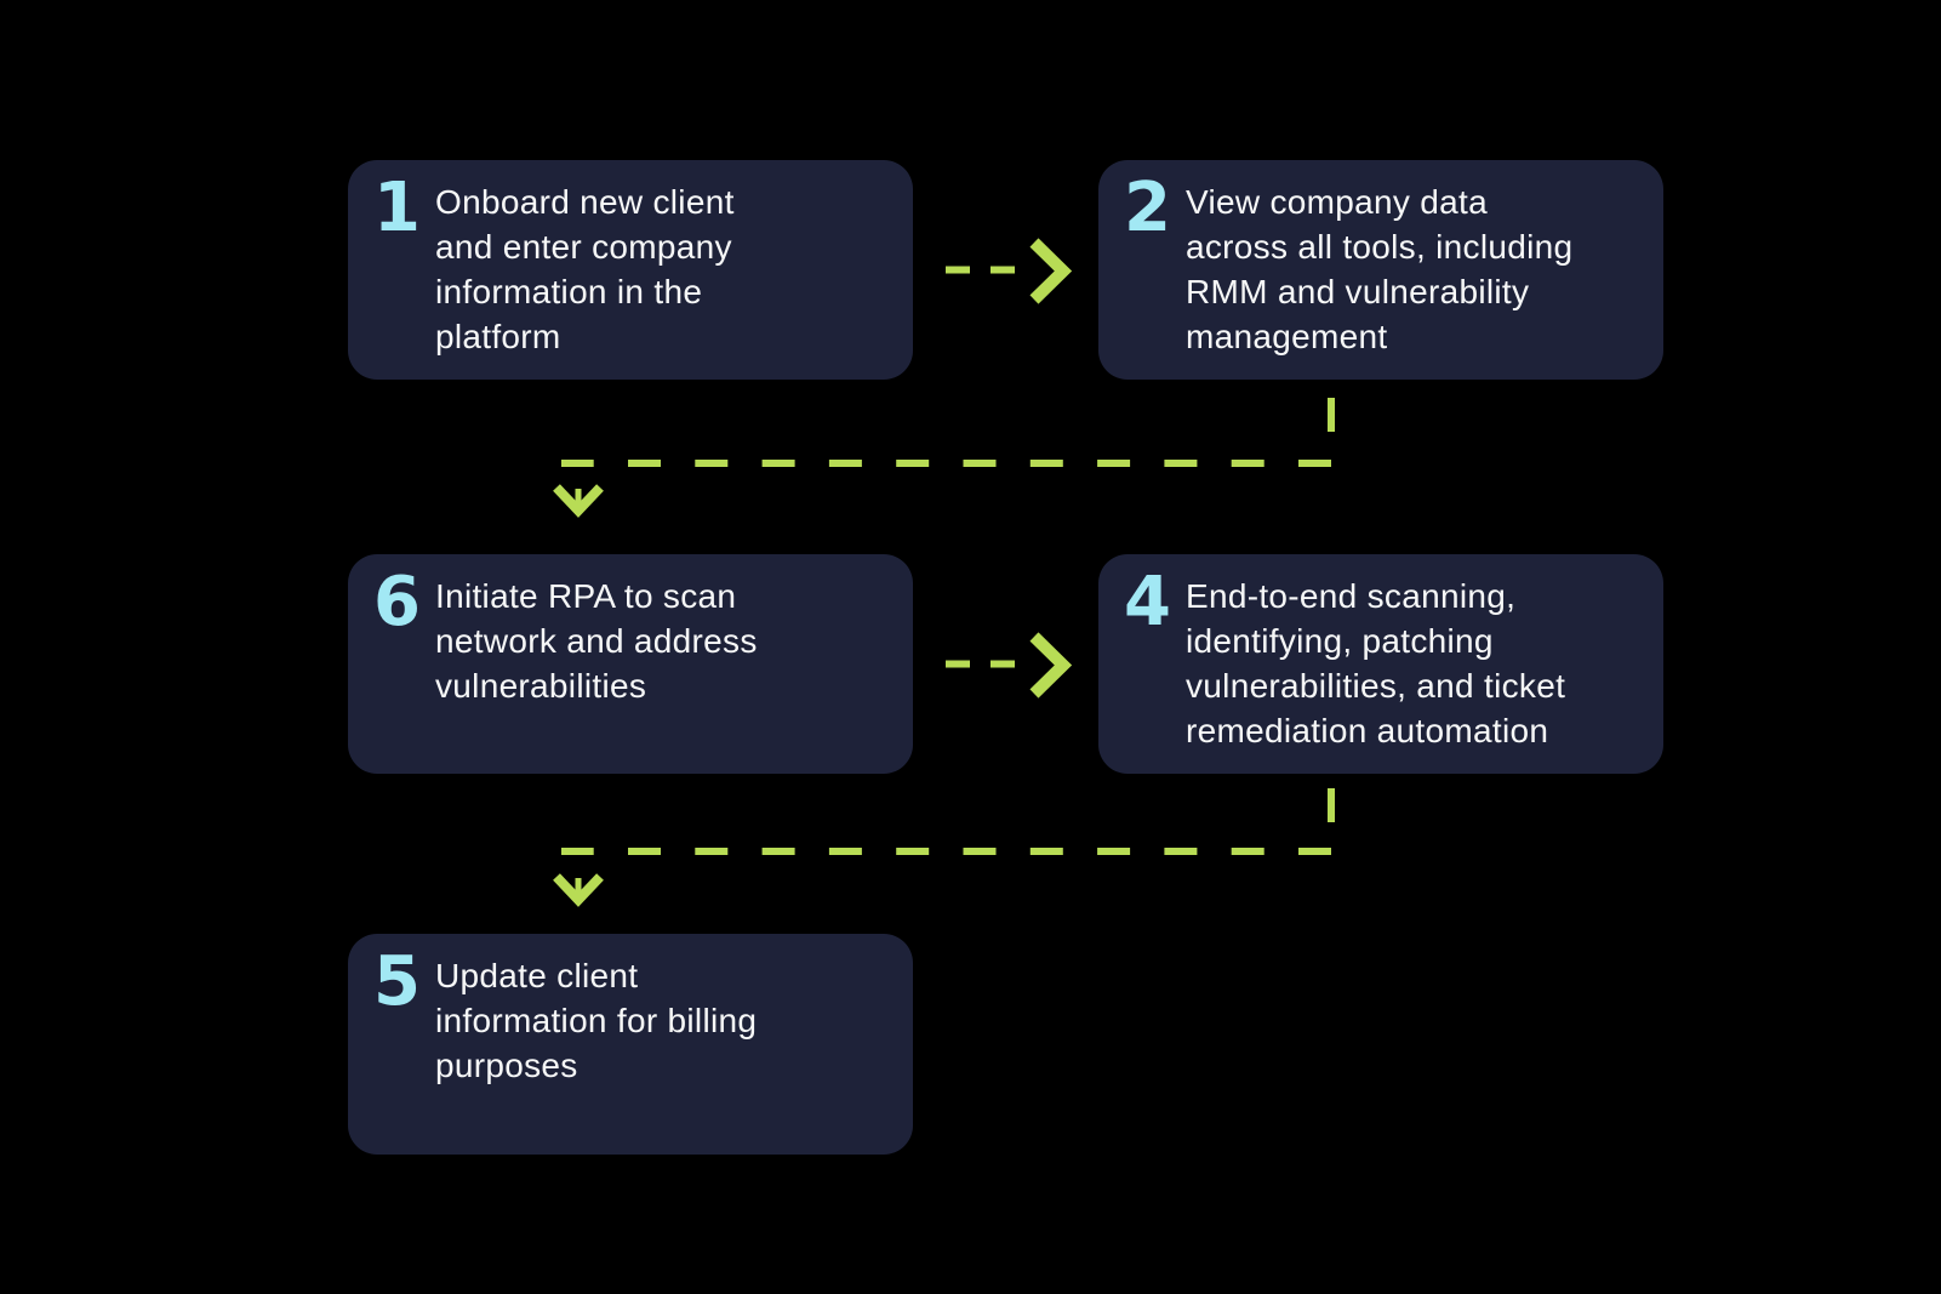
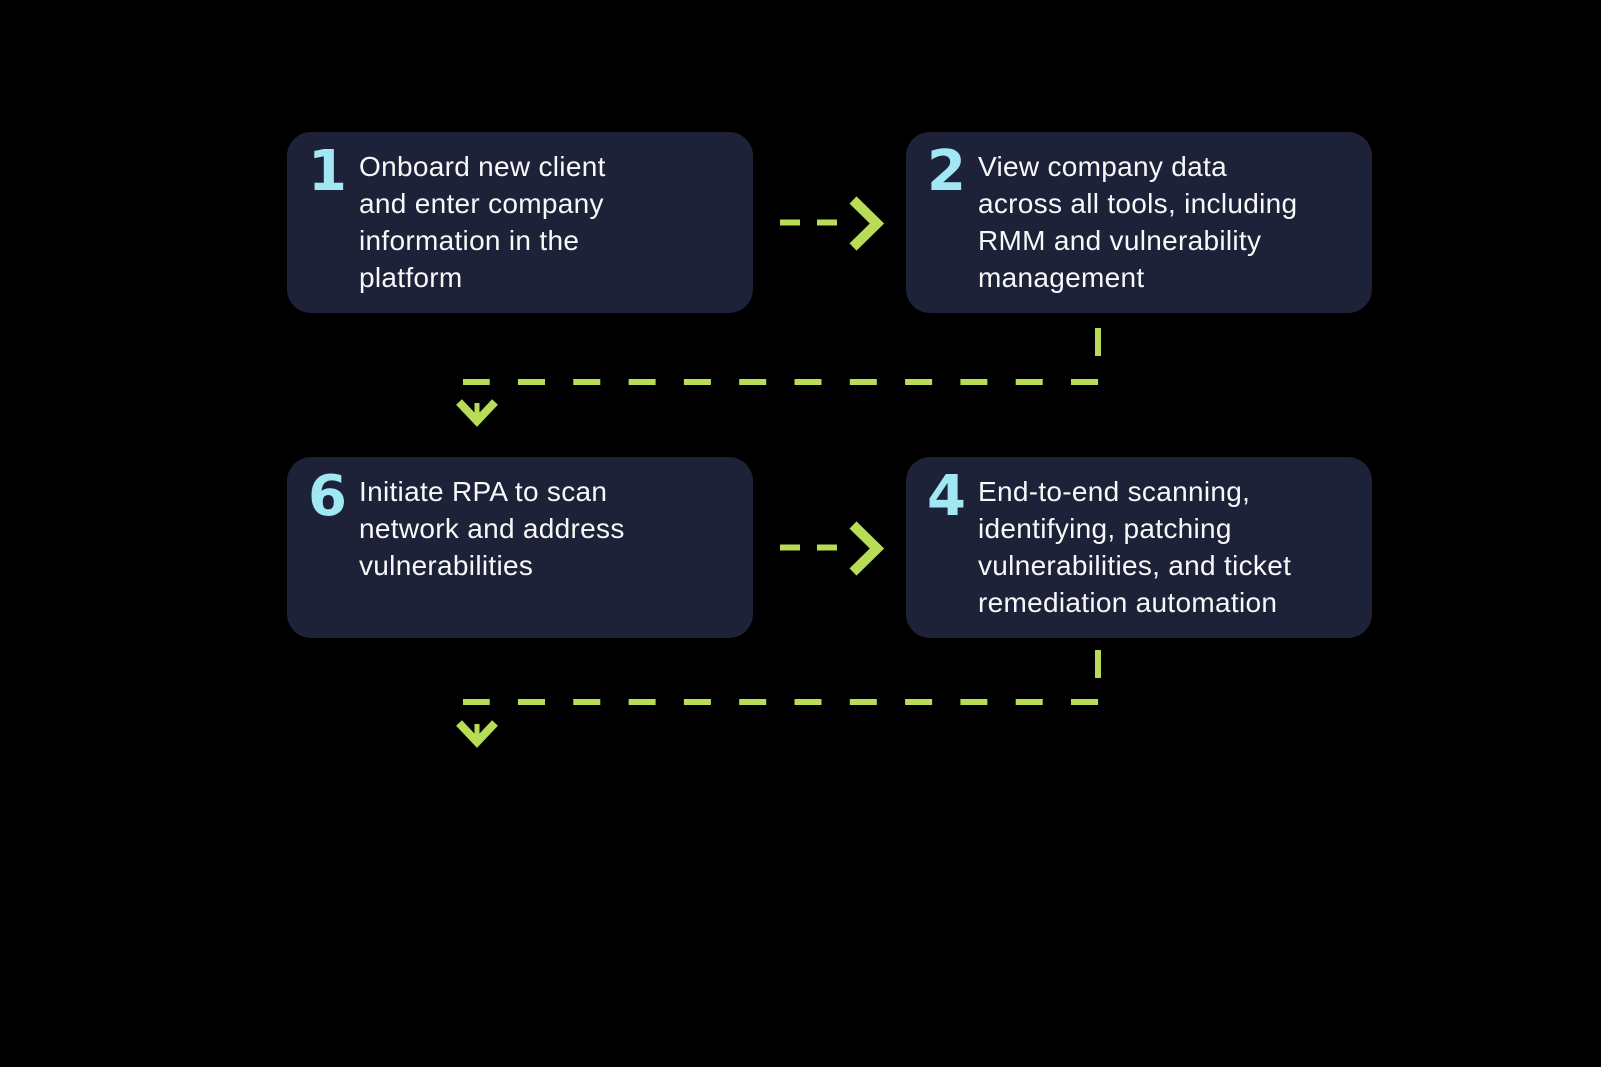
  1
  Onboard new client
  and enter company
  information in the
  platform
  2
  View company data
  across all tools, including
  RMM and vulnerability
  management
  6
  Initiate RPA to scan
  network and address
  vulnerabilities
  4
  End-to-end scanning,
  identifying, patching
  vulnerabilities, and ticket
  remediation automation
- 5
- Update client
- information for billing
- purposes
